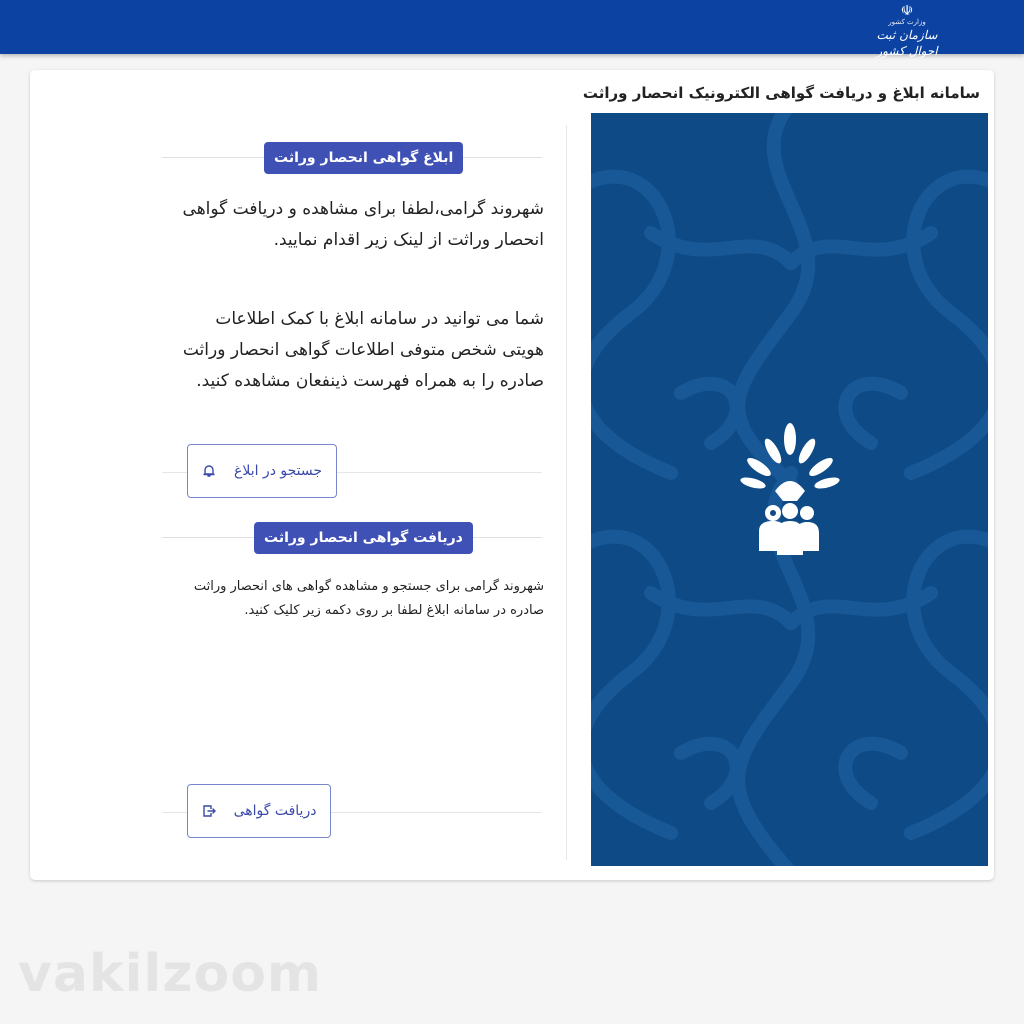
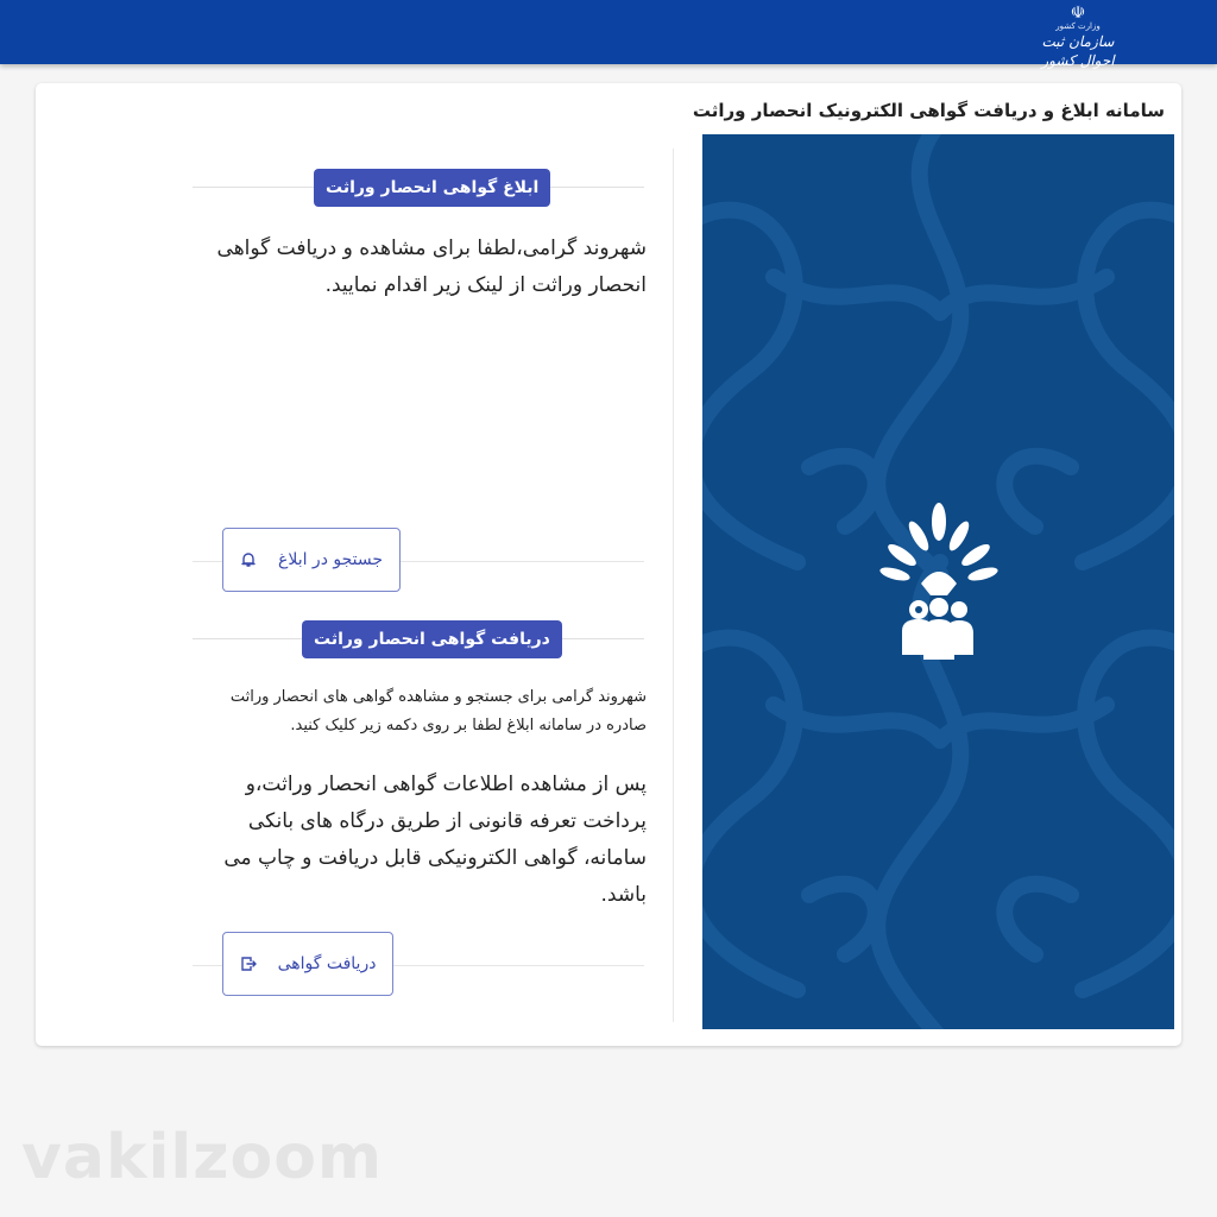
  ☫
  وزارت کشور
  سازمان ثبت احوال کشور
  سامانه ابلاغ و دریافت گواهی الکترونیک انحصار وراثت
  ابلاغ گواهی انحصار وراثت
  شهروند گرامی،لطفا برای مشاهده و دریافت گواهی انحصار وراثت از لینک زیر اقدام نمایید.
- شما می توانید در سامانه ابلاغ با کمک اطلاعات هویتی شخص متوفی اطلاعات گواهی انحصار وراثت صادره را به همراه فهرست ذینفعان مشاهده کنید.
  جستجو در ابلاغ
  دریافت گواهی انحصار وراثت
  شهروند گرامی برای جستجو و مشاهده گواهی های انحصار وراثت صادره در سامانه ابلاغ لطفا بر روی دکمه زیر کلیک کنید.
+ پس از مشاهده اطلاعات گواهی انحصار وراثت،و پرداخت تعرفه قانونی از طریق درگاه های بانکی سامانه، گواهی الکترونیکی قابل دریافت و چاپ می باشد.
  دریافت گواهی
